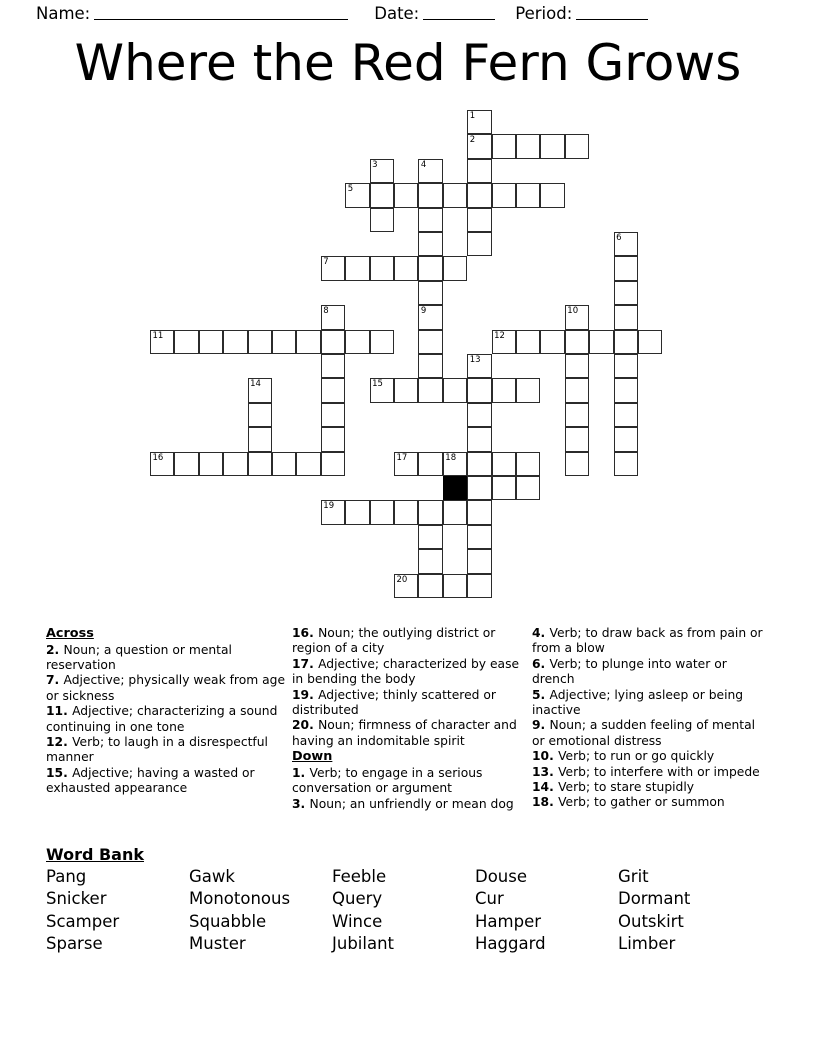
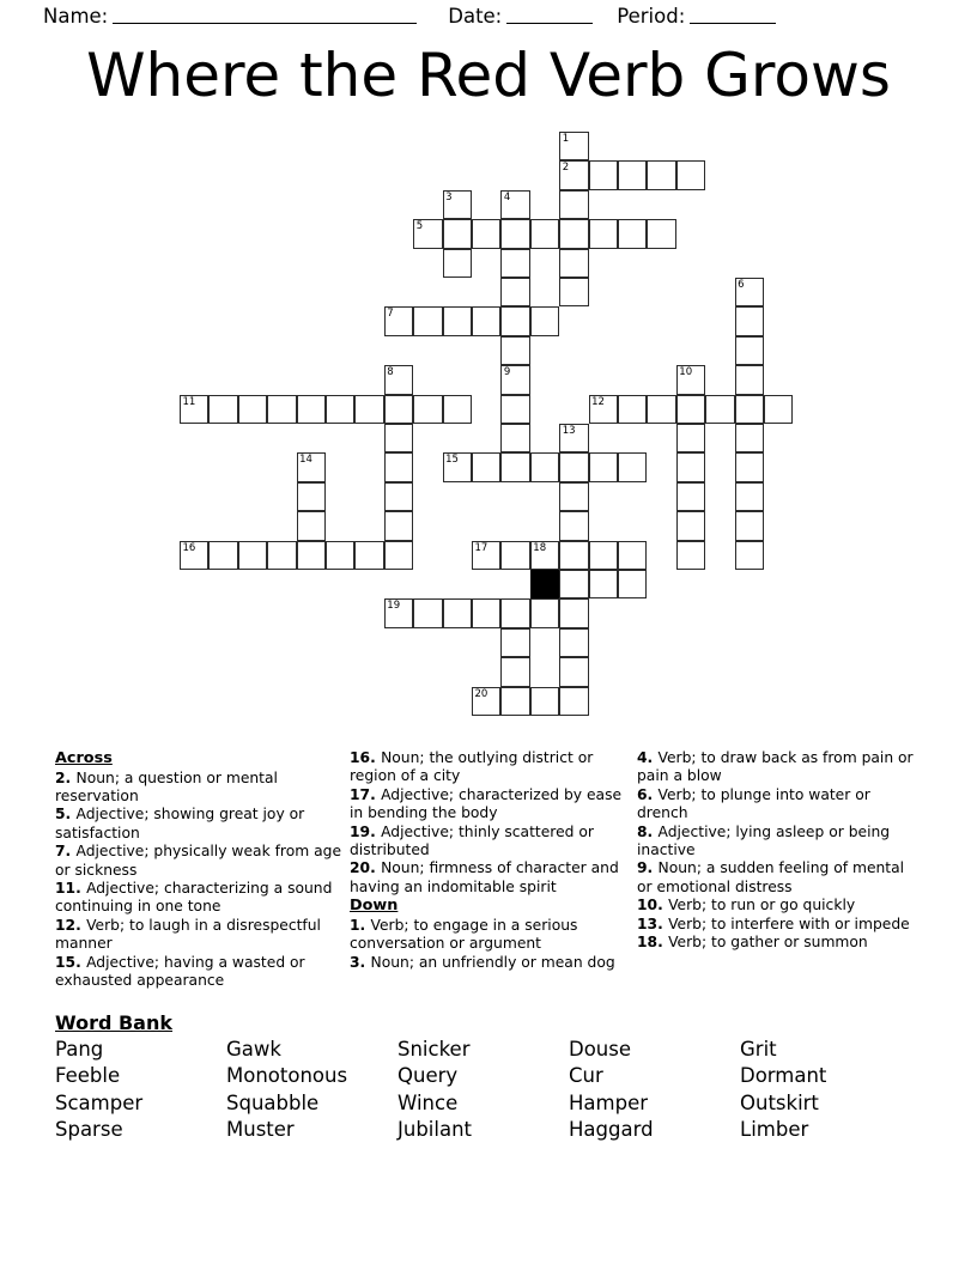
  Name:
  Date:
  Period:
- Where the Red Fern Grows
+ Where the Red Verb Grows
  1
  2
  3
  4
  5
  6
  7
  8
  9
  10
  11
  12
  13
  14
  15
  16
  17
  18
  19
  20
  Across
  2. Noun; a question or mental reservation
+ 5. Adjective; showing great joy or satisfaction
  7. Adjective; physically weak from age or sickness
  11. Adjective; characterizing a sound continuing in one tone
  12. Verb; to laugh in a disrespectful manner
  15. Adjective; having a wasted or exhausted appearance
  16. Noun; the outlying district or region of a city
  17. Adjective; characterized by ease in bending the body
  19. Adjective; thinly scattered or distributed
  20. Noun; firmness of character and having an indomitable spirit
  Down
  1. Verb; to engage in a serious conversation or argument
  3. Noun; an unfriendly or mean dog
- 4. Verb; to draw back as from pain or from a blow
+ 4. Verb; to draw back as from pain or pain a blow
  6. Verb; to plunge into water or drench
- 5. Adjective; lying asleep or being inactive
+ 8. Adjective; lying asleep or being inactive
  9. Noun; a sudden feeling of mental or emotional distress
  10. Verb; to run or go quickly
  13. Verb; to interfere with or impede
- 14. Verb; to stare stupidly
  18. Verb; to gather or summon
  Word Bank
  Pang
  Gawk
- Feeble
+ Snicker
  Douse
  Grit
- Snicker
+ Feeble
  Monotonous
  Query
  Cur
  Dormant
  Scamper
  Squabble
  Wince
  Hamper
  Outskirt
  Sparse
  Muster
  Jubilant
  Haggard
  Limber
